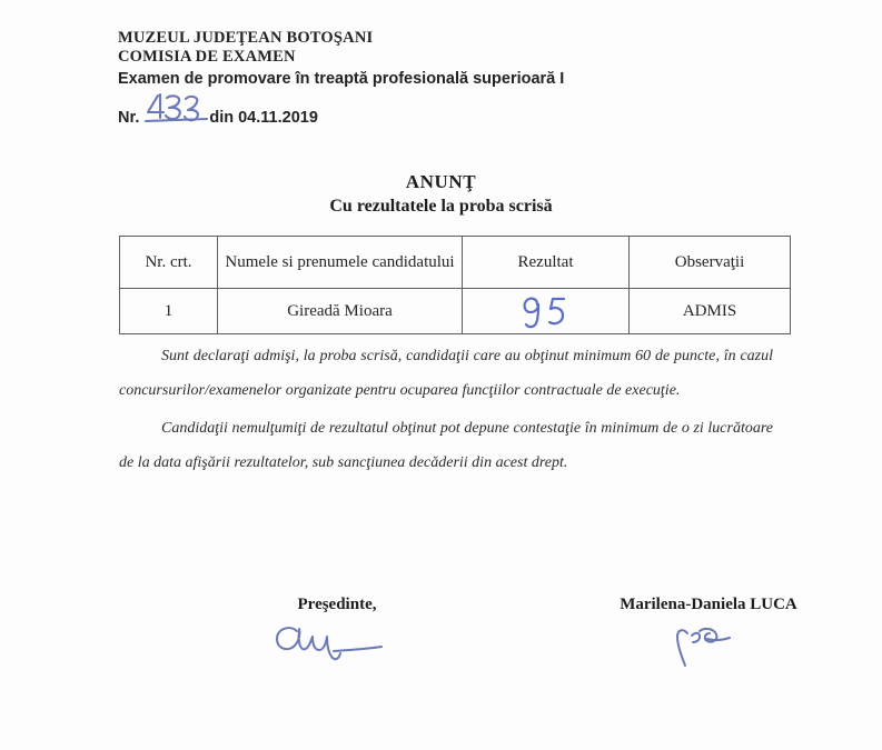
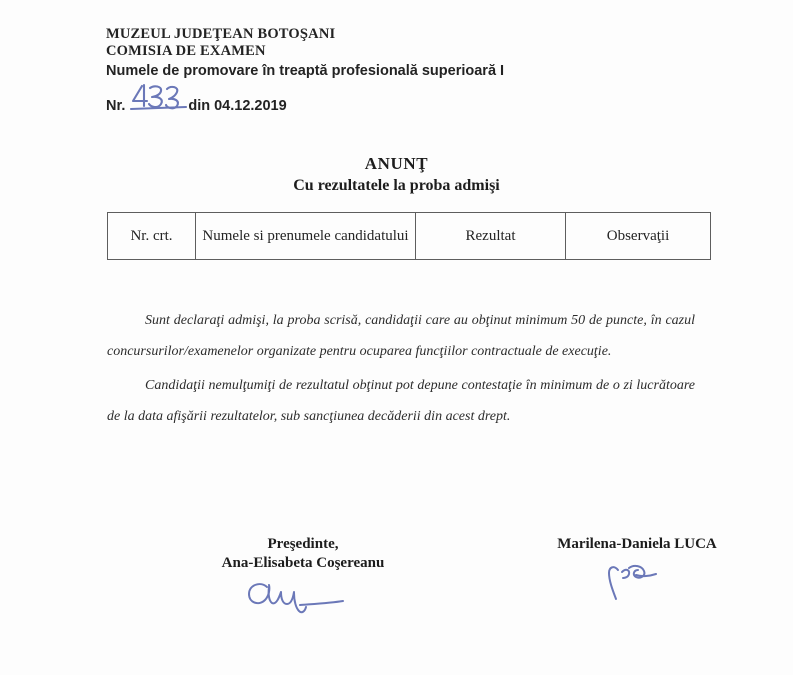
  MUZEUL JUDEŢEAN BOTOŞANI
  COMISIA DE EXAMEN
- Examen de promovare în treaptă profesională superioară I
+ Numele de promovare în treaptă profesională superioară I
  Nr.
- din 04.11.2019
+ din 04.12.2019
  ANUNŢ
- Cu rezultatele la proba scrisă
+ Cu rezultatele la proba admişi
  Nr. crt.	Numele si prenumele candidatului	Rezultat	Observaţii
- 1	Gireadă Mioara		ADMIS
- Sunt declaraţi admişi, la proba scrisă, candidaţii care au obţinut minimum 60 de puncte, în cazul concursurilor/examenelor organizate pentru ocuparea funcţiilor contractuale de execuţie.
+ Sunt declaraţi admişi, la proba scrisă, candidaţii care au obţinut minimum 50 de puncte, în cazul concursurilor/examenelor organizate pentru ocuparea funcţiilor contractuale de execuţie.
  Candidaţii nemulţumiţi de rezultatul obţinut pot depune contestaţie în minimum de o zi lucrătoare de la data afişării rezultatelor, sub sancţiunea decăderii din acest drept.
  Preşedinte,
+ Ana-Elisabeta Coşereanu
  Marilena-Daniela LUCA
